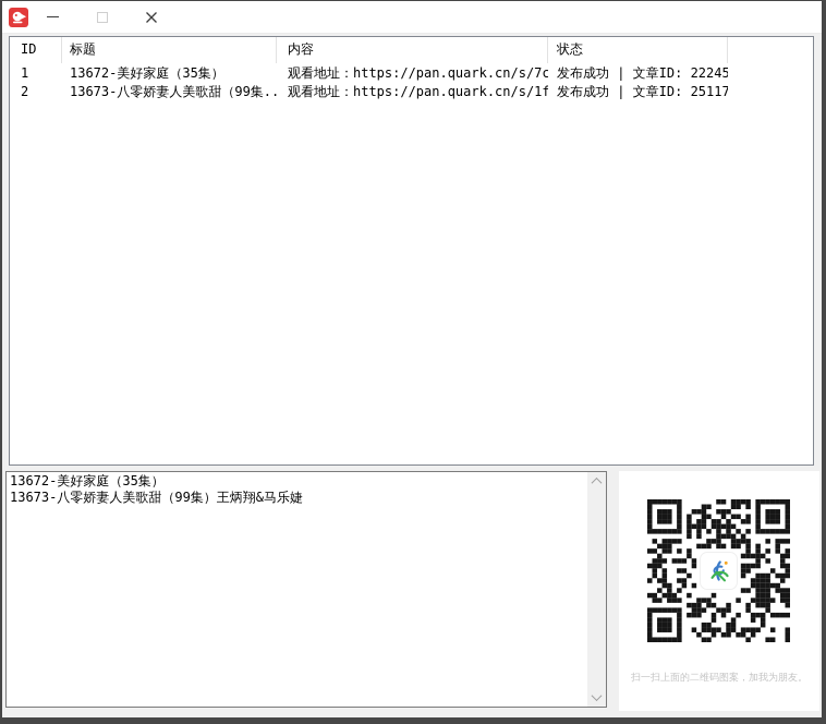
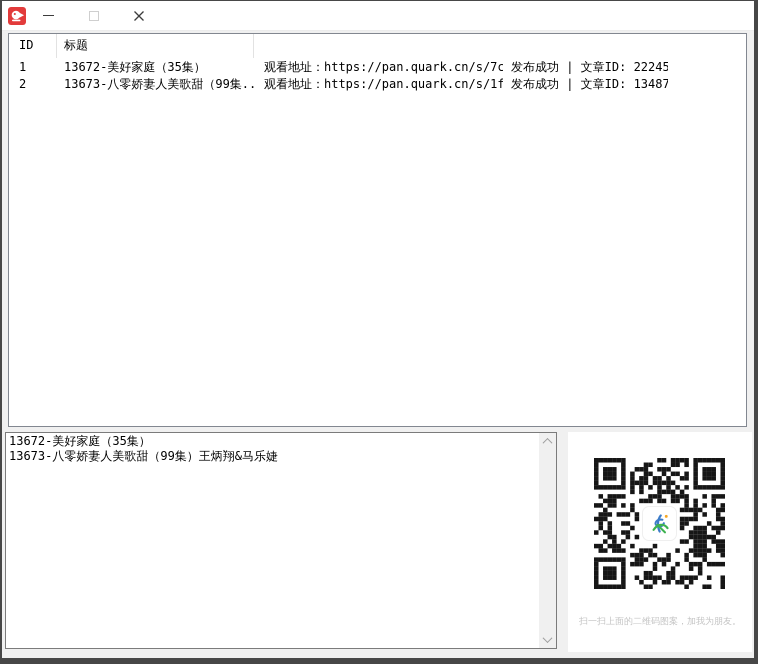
  ID
  标题
- 内容
- 状态
  1
  13672-美好家庭（35集）
  观看地址：https://pan.quark.cn/s/7c
  发布成功 | 文章ID: 22245
  2
  13673-八零娇妻人美歌甜（99集..
  观看地址：https://pan.quark.cn/s/1f
- 发布成功 | 文章ID: 25117
+ 发布成功 | 文章ID: 13487
  13672-美好家庭（35集）
  13673-八零娇妻人美歌甜（99集）王炳翔&马乐婕
  扫一扫上面的二维码图案，加我为朋友。
